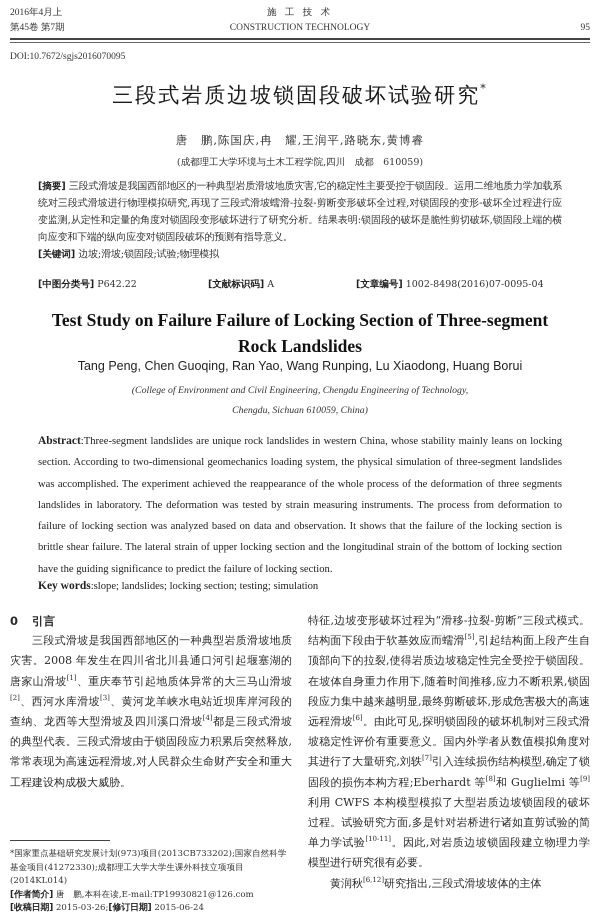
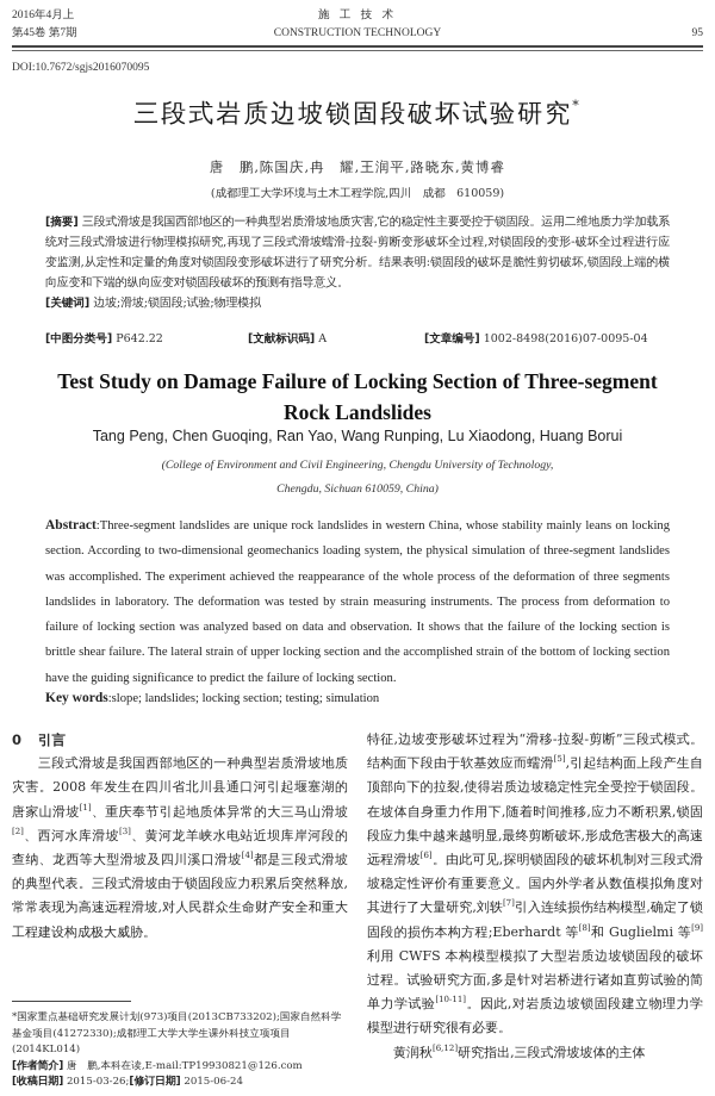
  2016年4月上
  第45卷 第7期
  施 工 技 术
  CONSTRUCTION TECHNOLOGY
  95
  DOI:10.7672/sgjs2016070095
  三段式岩质边坡锁固段破坏试验研究*
  唐 鹏,陈国庆,冉 耀,王润平,路晓东,黄博睿
  (成都理工大学环境与土木工程学院,四川 成都 610059)
  [摘要] 三段式滑坡是我国西部地区的一种典型岩质滑坡地质灾害,它的稳定性主要受控于锁固段。运用二维地质力学加载系统对三段式滑坡进行物理模拟研究,再现了三段式滑坡蠕滑-拉裂-剪断变形破坏全过程,对锁固段的变形-破坏全过程进行应变监测,从定性和定量的角度对锁固段变形破坏进行了研究分析。结果表明:锁固段的破坏是脆性剪切破坏,锁固段上端的横向应变和下端的纵向应变对锁固段破坏的预测有指导意义。
  [关键词] 边坡;滑坡;锁固段;试验;物理模拟
  [中图分类号] P642.22
  [文献标识码] A
  [文章编号] 1002-8498(2016)07-0095-04
- Test Study on Failure Failure of Locking Section of Three-segment Rock Landslides
+ Test Study on Damage Failure of Locking Section of Three-segment Rock Landslides
  Tang Peng, Chen Guoqing, Ran Yao, Wang Runping, Lu Xiaodong, Huang Borui
- (College of Environment and Civil Engineering, Chengdu Engineering of Technology,
+ (College of Environment and Civil Engineering, Chengdu University of Technology,
  Chengdu, Sichuan 610059, China)
- Abstract:Three-segment landslides are unique rock landslides in western China, whose stability mainly leans on locking section. According to two-dimensional geomechanics loading system, the physical simulation of three-segment landslides was accomplished. The experiment achieved the reappearance of the whole process of the deformation of three segments landslides in laboratory. The deformation was tested by strain measuring instruments. The process from deformation to failure of locking section was analyzed based on data and observation. It shows that the failure of the locking section is brittle shear failure. The lateral strain of upper locking section and the longitudinal strain of the bottom of locking section have the guiding significance to predict the failure of locking section.
+ Abstract:Three-segment landslides are unique rock landslides in western China, whose stability mainly leans on locking section. According to two-dimensional geomechanics loading system, the physical simulation of three-segment landslides was accomplished. The experiment achieved the reappearance of the whole process of the deformation of three segments landslides in laboratory. The deformation was tested by strain measuring instruments. The process from deformation to failure of locking section was analyzed based on data and observation. It shows that the failure of the locking section is brittle shear failure. The lateral strain of upper locking section and the accomplished strain of the bottom of locking section have the guiding significance to predict the failure of locking section.
  Key words:slope; landslides; locking section; testing; simulation
  0 引言
  三段式滑坡是我国西部地区的一种典型岩质滑坡地质灾害。2008 年发生在四川省北川县通口河引起堰塞湖的唐家山滑坡[1]、重庆奉节引起地质体异常的大三马山滑坡[2]、西河水库滑坡[3]、黄河龙羊峡水电站近坝库岸河段的查纳、龙西等大型滑坡及四川溪口滑坡[4]都是三段式滑坡的典型代表。三段式滑坡由于锁固段应力积累后突然释放,常常表现为高速远程滑坡,对人民群众生命财产安全和重大工程建设构成极大威胁。
  *国家重点基础研究发展计划(973)项目(2013CB733202);国家自然科学基金项目(41272330);成都理工大学大学生课外科技立项项目(2014KL014)
  [作者简介] 唐 鹏,本科在读,E-mail:TP19930821@126.com
  [收稿日期] 2015-03-26;[修订日期] 2015-06-24
  特征,边坡变形破坏过程为“滑移-拉裂-剪断”三段式模式。结构面下段由于软基效应而蠕滑[5],引起结构面上段产生自顶部向下的拉裂,使得岩质边坡稳定性完全受控于锁固段。在坡体自身重力作用下,随着时间推移,应力不断积累,锁固段应力集中越来越明显,最终剪断破坏,形成危害极大的高速远程滑坡[6]。由此可见,探明锁固段的破坏机制对三段式滑坡稳定性评价有重要意义。国内外学者从数值模拟角度对其进行了大量研究,刘轶[7]引入连续损伤结构模型,确定了锁固段的损伤本构方程;Eberhardt 等[8]和 Guglielmi 等[9]利用 CWFS 本构模型模拟了大型岩质边坡锁固段的破坏过程。试验研究方面,多是针对岩桥进行诸如直剪试验的简单力学试验[10-11]。因此,对岩质边坡锁固段建立物理力学模型进行研究很有必要。
  黄润秋[6,12]研究指出,三段式滑坡坡体的主体
